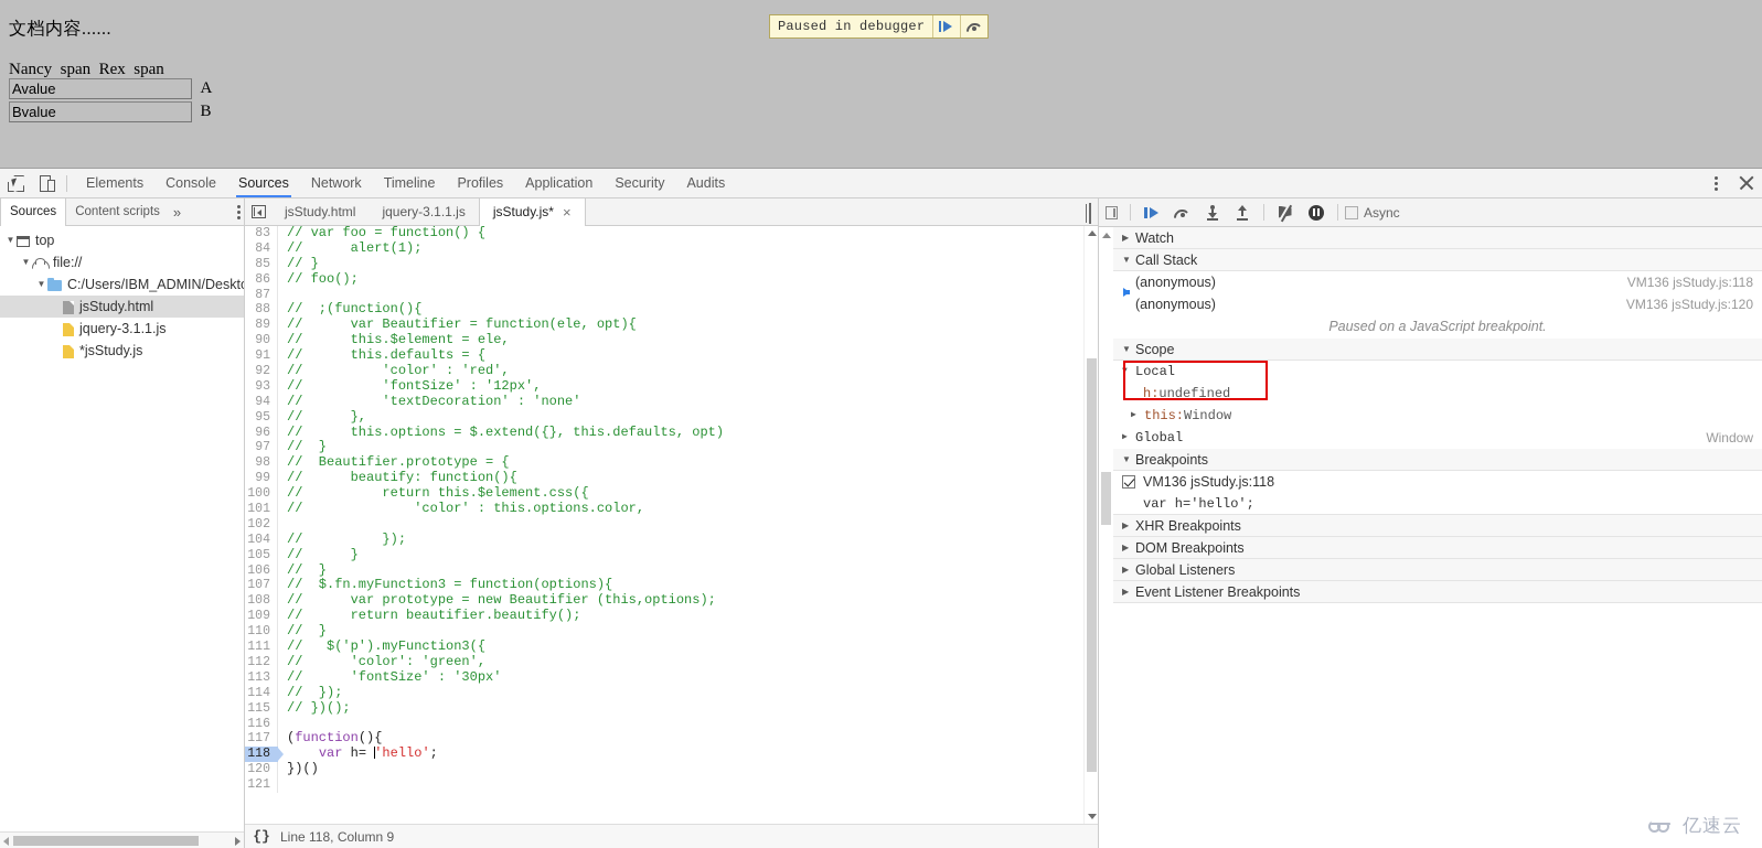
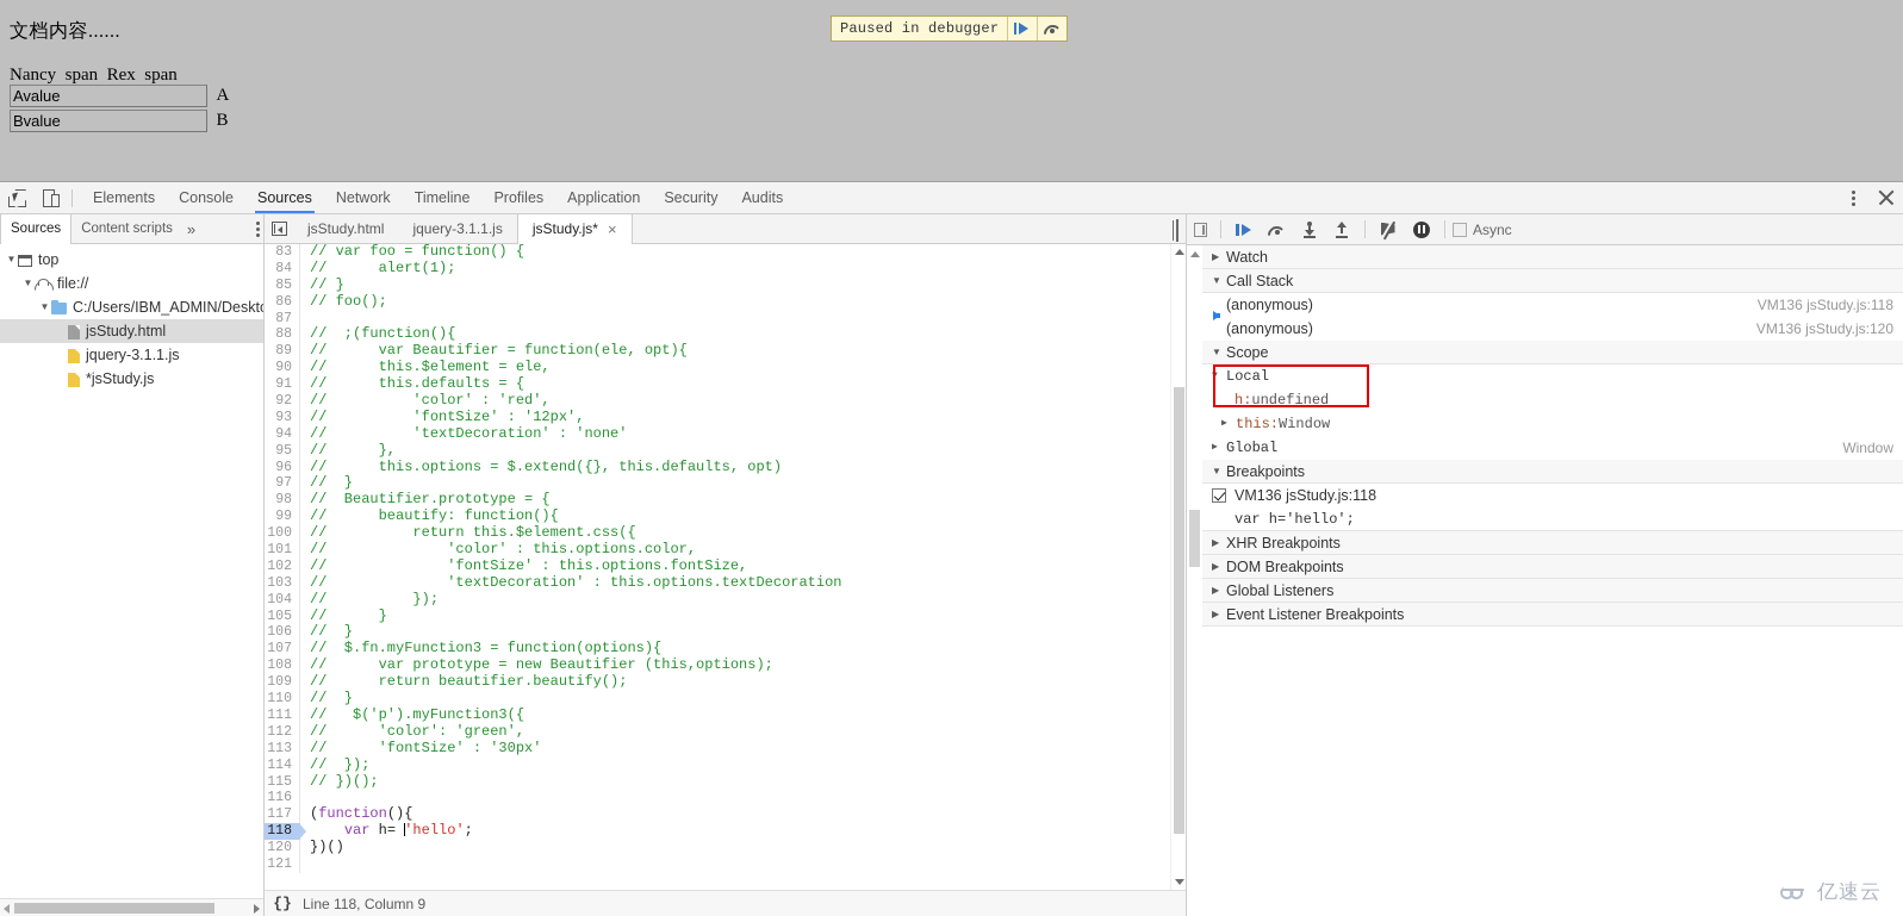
  文档内容......
  Nancy span Rex span
  Avalue A
  Bvalue B
  Paused in debugger
  Elements
  Console
  Sources
  Network
  Timeline
  Profiles
  Application
  Security
  Audits
  Sources
  Content scripts
  »
  ▼
  top
  ▼
  file://
  ▼
  C:/Users/IBM_ADMIN/Deskt
  jsStudy.html
  jquery-3.1.1.js
  *jsStudy.js
  jsStudy.html
  jquery-3.1.1.js
  jsStudy.js*
  ×
  83
  // var foo = function() {
  84
  // alert(1);
  85
  // }
  86
  // foo();
  87
  88
  // ;(function(){
  89
  // var Beautifier = function(ele, opt){
  90
  // this.$element = ele,
  91
  // this.defaults = {
  92
  // 'color' : 'red',
  93
  // 'fontSize' : '12px',
  94
  // 'textDecoration' : 'none'
  95
  // },
  96
  // this.options = $.extend({}, this.defaults, opt)
  97
  // }
  98
  // Beautifier.prototype = {
  99
  // beautify: function(){
  100
  // return this.$element.css({
  101
  // 'color' : this.options.color,
  102
+ // 'fontSize' : this.options.fontSize,
+ 103
+ // 'textDecoration' : this.options.textDecoration
  104
  // });
  105
  // }
  106
  // }
  107
  // $.fn.myFunction3 = function(options){
  108
  // var prototype = new Beautifier (this,options);
  109
  // return beautifier.beautify();
  110
  // }
  111
  // $('p').myFunction3({
  112
  // 'color': 'green',
  113
  // 'fontSize' : '30px'
  114
  // });
  115
  // })();
  116
  117
  (function(){
  118
  var h= 'hello';
  120
  })()
  121
  {}
  Line 118, Column 9
  Async
  ▶
  Watch
  ▼
  Call Stack
  (anonymous)
  VM136 jsStudy.js:118
  (anonymous)
  VM136 jsStudy.js:120
- Paused on a JavaScript breakpoint.
  ▼
  Scope
  ▼
  Local
  h:
  undefined
  ▶
  this:
  Window
  ▶
  Global
  Window
  ▼
  Breakpoints
  VM136 jsStudy.js:118
  var h='hello';
  ▶
  XHR Breakpoints
  ▶
  DOM Breakpoints
  ▶
  Global Listeners
  ▶
  Event Listener Breakpoints
  亿速云
